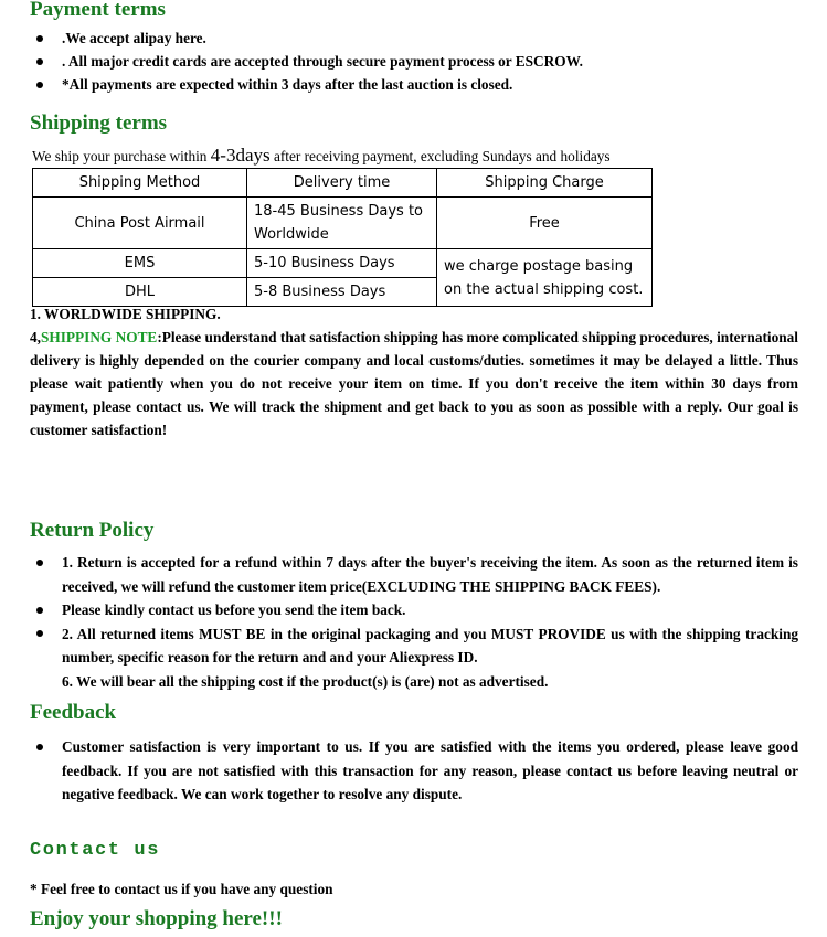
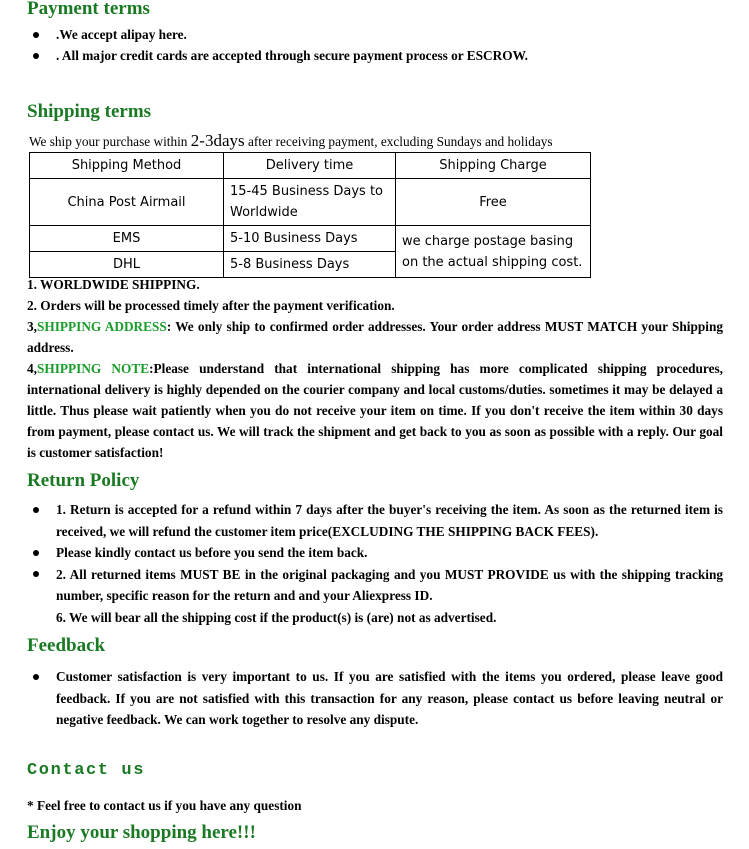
  Payment terms
  .We accept alipay here.
  . All major credit cards are accepted through secure payment process or ESCROW.
- *All payments are expected within 3 days after the last auction is closed.
  Shipping terms
- We ship your purchase within 4-3days after receiving payment, excluding Sundays and holidays
+ We ship your purchase within 2-3days after receiving payment, excluding Sundays and holidays
  Shipping Method	Delivery time	Shipping Charge
- China Post Airmail	18-45 Business Days to Worldwide	Free
+ China Post Airmail	15-45 Business Days to Worldwide	Free
  EMS	5-10 Business Days	we charge postage basing on the actual shipping cost.
  DHL	5-8 Business Days
  1. WORLDWIDE SHIPPING.
+ 2. Orders will be processed timely after the payment verification.
+ 3,SHIPPING ADDRESS: We only ship to confirmed order addresses. Your order address MUST MATCH your Shipping address.
- 4,SHIPPING NOTE:Please understand that satisfaction shipping has more complicated shipping procedures, international delivery is highly depended on the courier company and local customs/duties. sometimes it may be delayed a little. Thus please wait patiently when you do not receive your item on time. If you don't receive the item within 30 days from payment, please contact us. We will track the shipment and get back to you as soon as possible with a reply. Our goal is customer satisfaction!
+ 4,SHIPPING NOTE:Please understand that international shipping has more complicated shipping procedures, international delivery is highly depended on the courier company and local customs/duties. sometimes it may be delayed a little. Thus please wait patiently when you do not receive your item on time. If you don't receive the item within 30 days from payment, please contact us. We will track the shipment and get back to you as soon as possible with a reply. Our goal is customer satisfaction!
  Return Policy
  1. Return is accepted for a refund within 7 days after the buyer's receiving the item. As soon as the returned item is received, we will refund the customer item price(EXCLUDING THE SHIPPING BACK FEES).
  Please kindly contact us before you send the item back.
  2. All returned items MUST BE in the original packaging and you MUST PROVIDE us with the shipping tracking number, specific reason for the return and and your Aliexpress ID.
  6. We will bear all the shipping cost if the product(s) is (are) not as advertised.
  Feedback
  Customer satisfaction is very important to us. If you are satisfied with the items you ordered, please leave good feedback. If you are not satisfied with this transaction for any reason, please contact us before leaving neutral or negative feedback. We can work together to resolve any dispute.
  Contact us
  * Feel free to contact us if you have any question
  Enjoy your shopping here!!!
